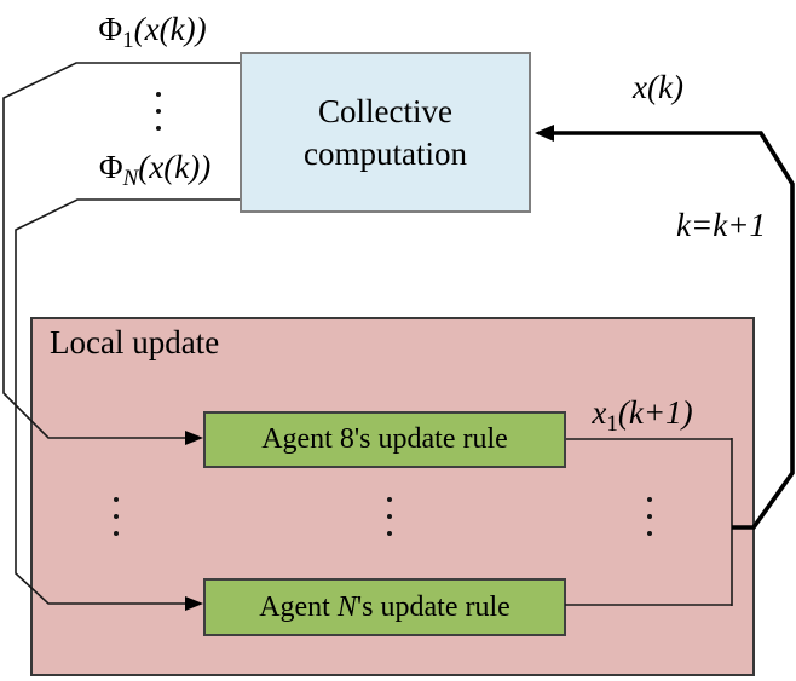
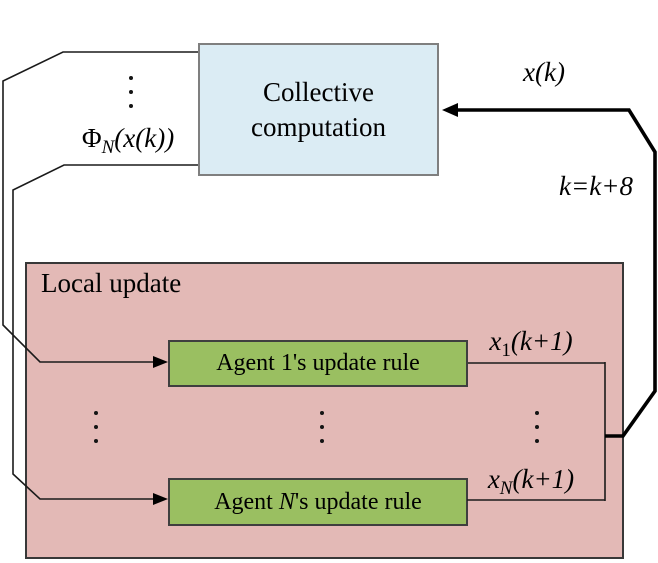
  Local update
  Collective
  computation
- Agent 8's update rule
+ Agent 1's update rule
  Agent N's update rule
- Φ1(x(k))
  ΦN(x(k))
  x(k)
- k=k+1
+ k=k+8
  x1(k+1)
+ xN(k+1)
